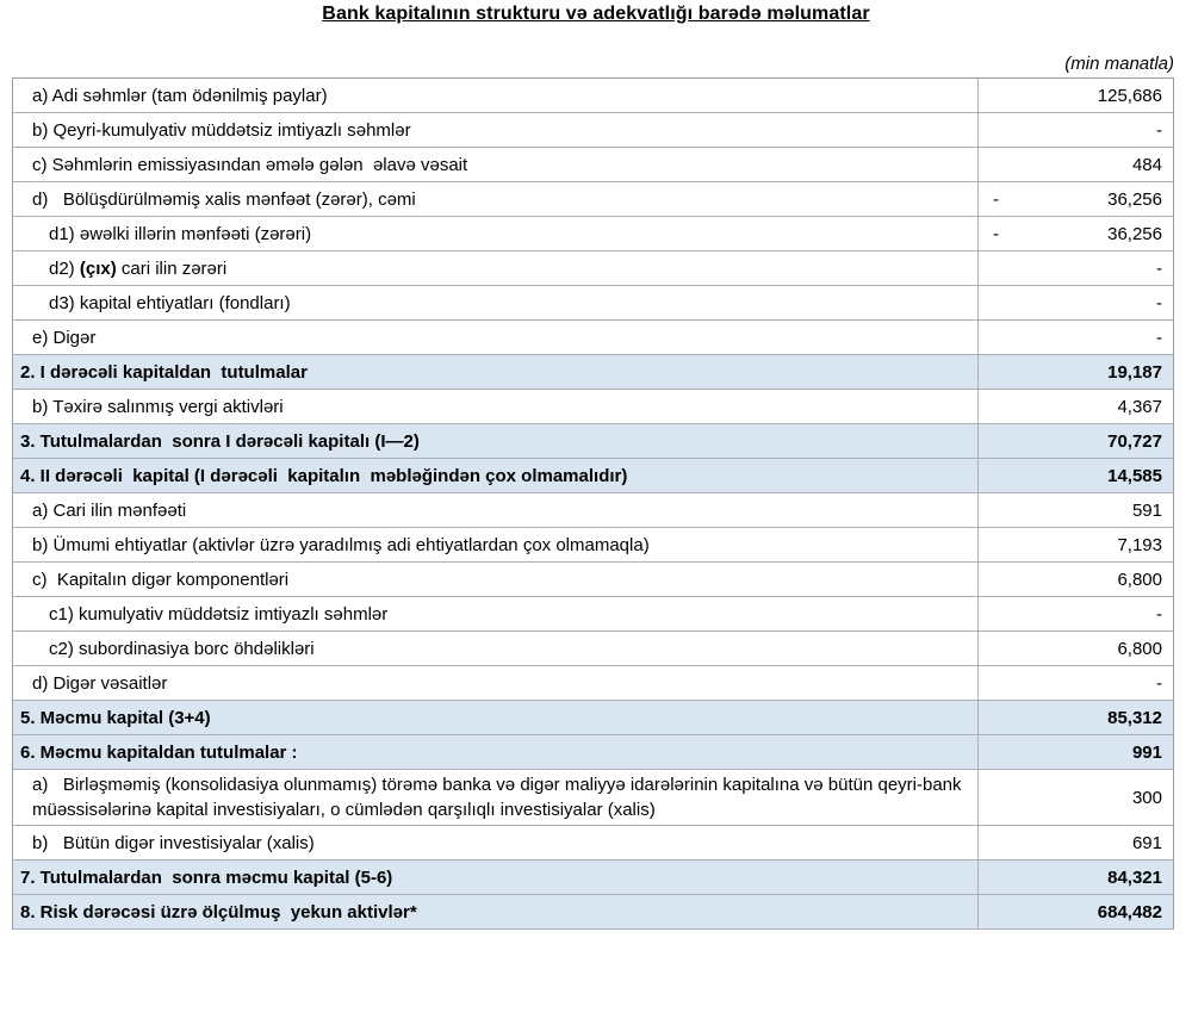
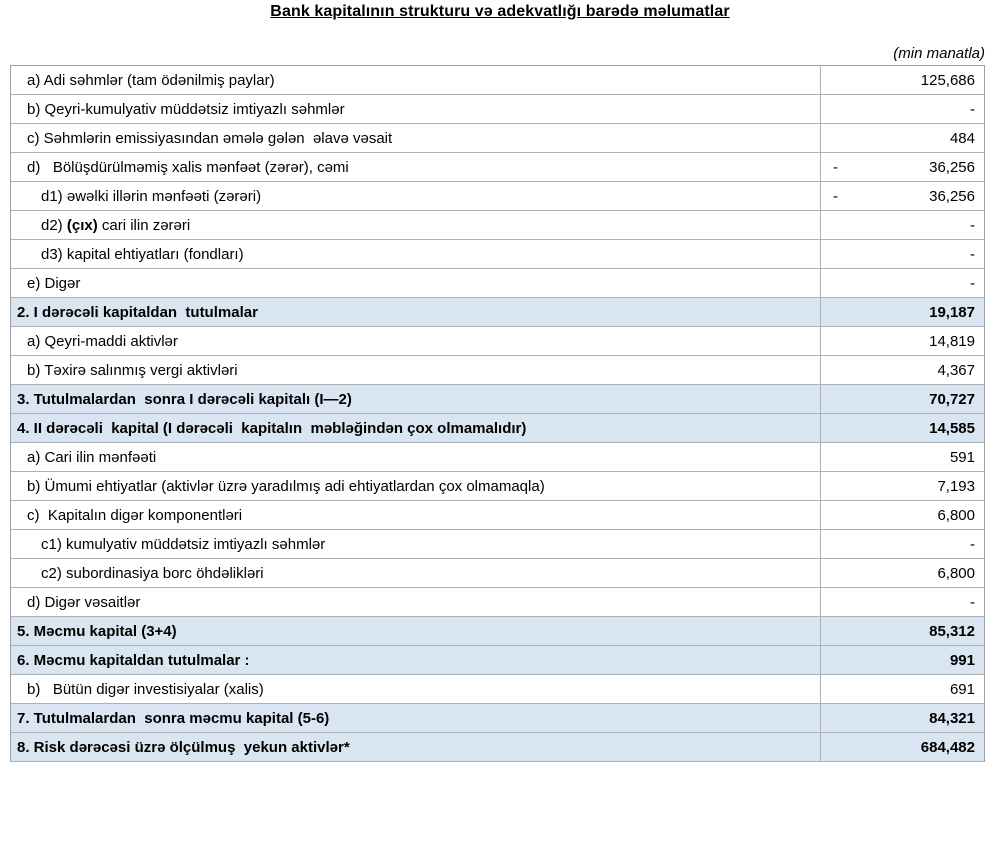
  Bank kapitalının strukturu və adekvatlığı barədə məlumatlar
  (min manatla)
  a) Adi səhmlər (tam ödənilmiş paylar)
  125,686
  b) Qeyri-kumulyativ müddətsiz imtiyazlı səhmlər
  -
  c) Səhmlərin emissiyasından əmələ gələn əlavə vəsait
  484
  d) Bölüşdürülməmiş xalis mənfəət (zərər), cəmi
  -
  36,256
  d1) əwəlki illərin mənfəəti (zərəri)
  -
  36,256
  d2)
  (çıx)
  cari ilin zərəri
  -
  d3) kapital ehtiyatları (fondları)
  -
  e) Digər
  -
  2. I dərəcəli kapitaldan tutulmalar
  19,187
+ a) Qeyri-maddi aktivlər
+ 14,819
  b) Təxirə salınmış vergi aktivləri
  4,367
  3. Tutulmalardan sonra I dərəcəli kapitalı (I—2)
  70,727
  4. II dərəcəli kapital
  (I dərəcəli kapitalın məbləğindən çox olmamalıdır)
  14,585
  a) Cari ilin mənfəəti
  591
  b) Ümumi ehtiyatlar (aktivlər üzrə yaradılmış adi ehtiyatlardan çox olmamaqla)
  7,193
  c) Kapitalın digər komponentləri
  6,800
  c1) kumulyativ müddətsiz imtiyazlı səhmlər
  -
  c2) subordinasiya borc öhdəlikləri
  6,800
  d) Digər vəsaitlər
  -
  5. Məcmu kapital (3+4)
  85,312
  6. Məcmu kapitaldan tutulmalar :
  991
- a) Birləşməmiş (konsolidasiya olunmamış) törəmə banka və digər maliyyə idarələrinin kapitalına və bütün qeyri-bank müəssisələrinə kapital investisiyaları, o cümlədən qarşılıqlı investisiyalar (xalis)
- 300
  b) Bütün digər investisiyalar (xalis)
  691
  7. Tutulmalardan sonra məcmu kapital (5-6)
  84,321
  8. Risk dərəcəsi üzrə ölçülmuş yekun aktivlər*
  684,482
